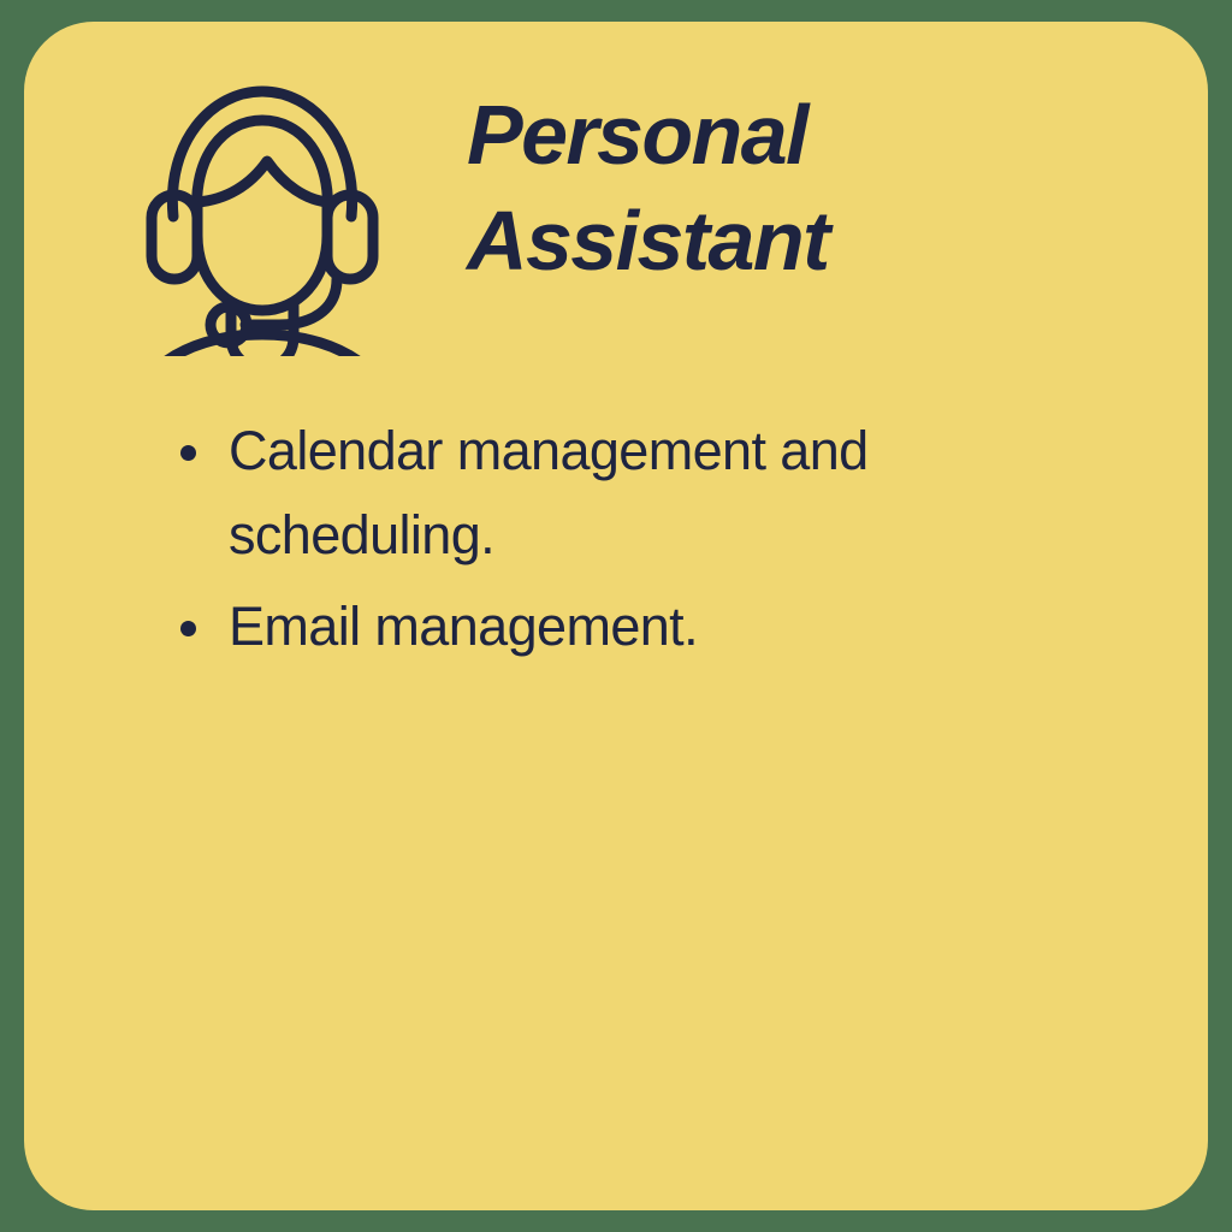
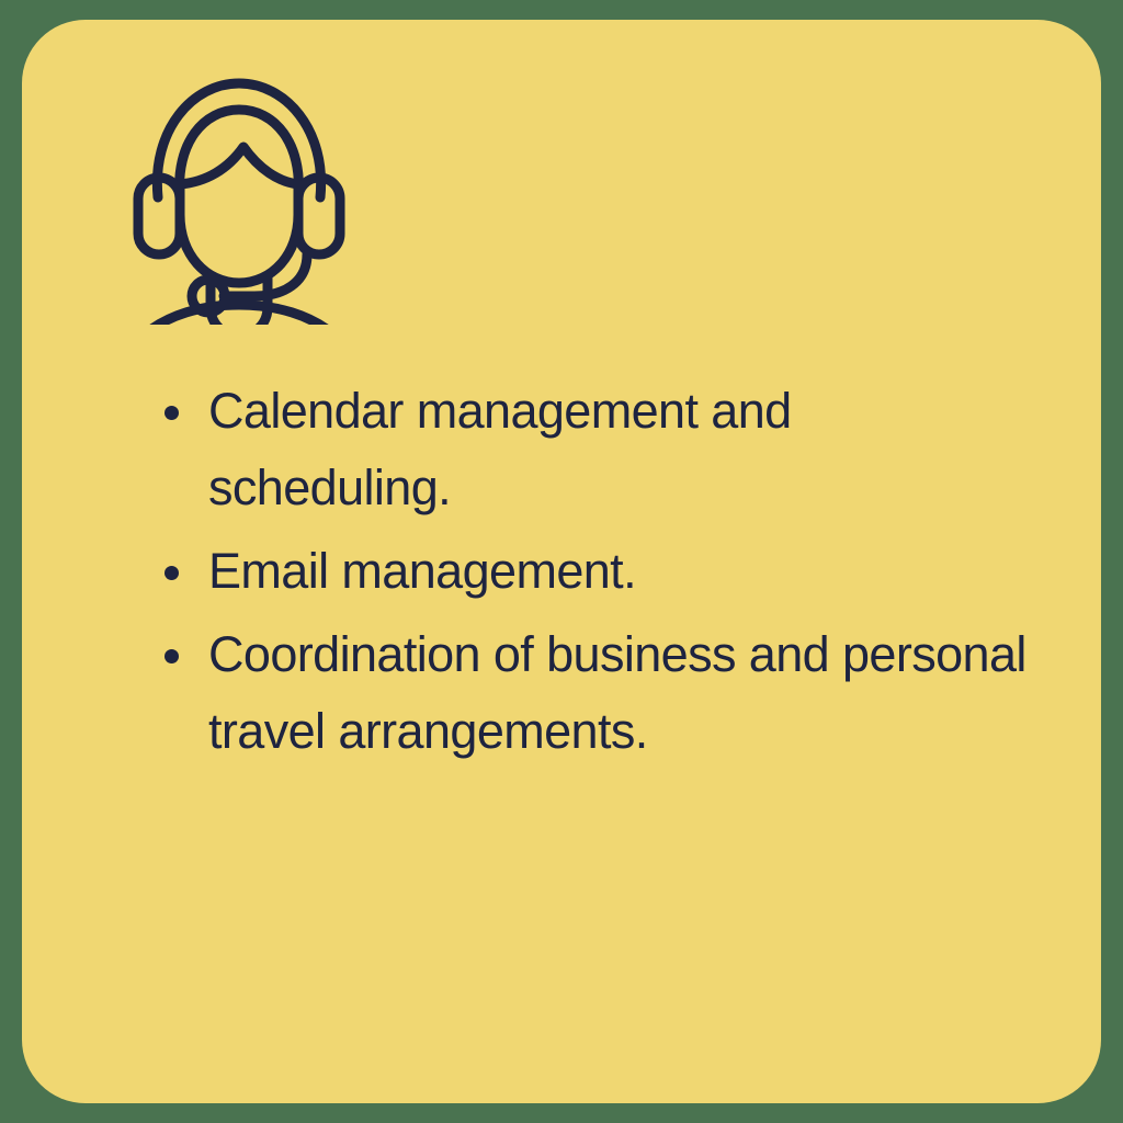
- Personal
- Assistant
  Calendar management and scheduling.
  Email management.
+ Coordination of business and personal travel arrangements.
